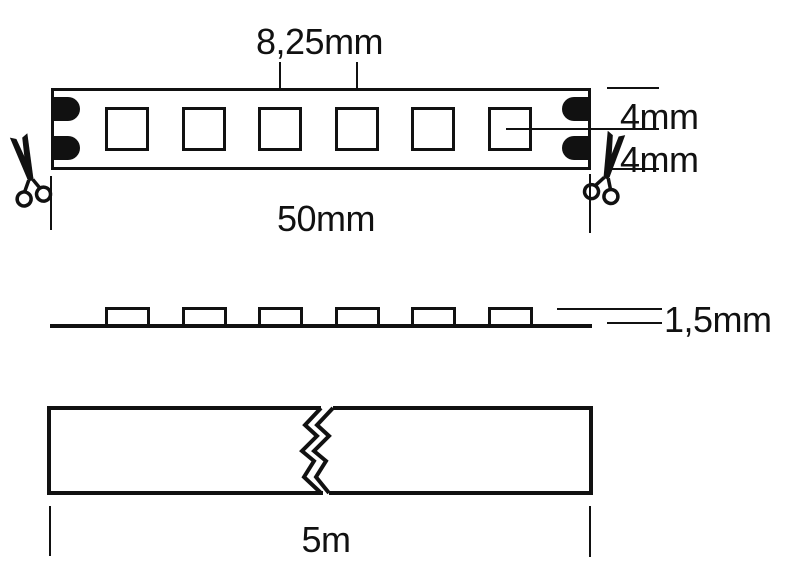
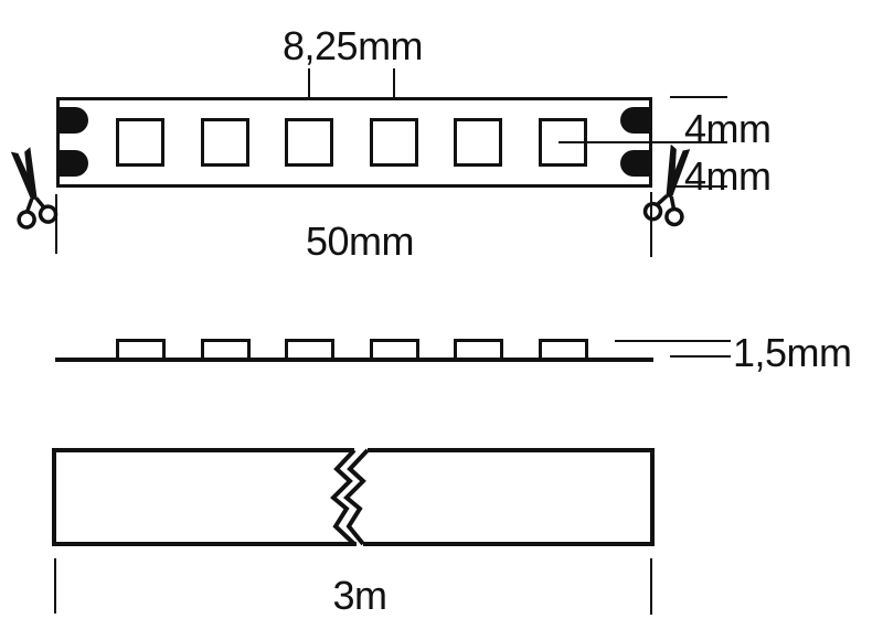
  8,25mm
  4mm
  4mm
  50mm
  1,5mm
- 5m
+ 3m
